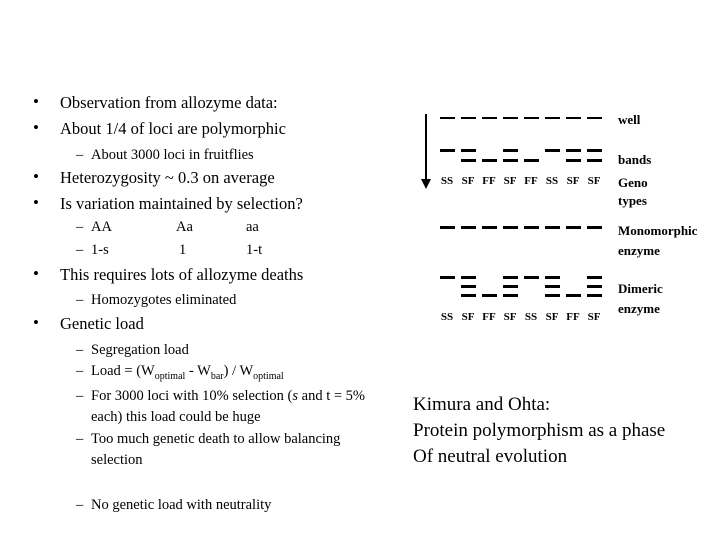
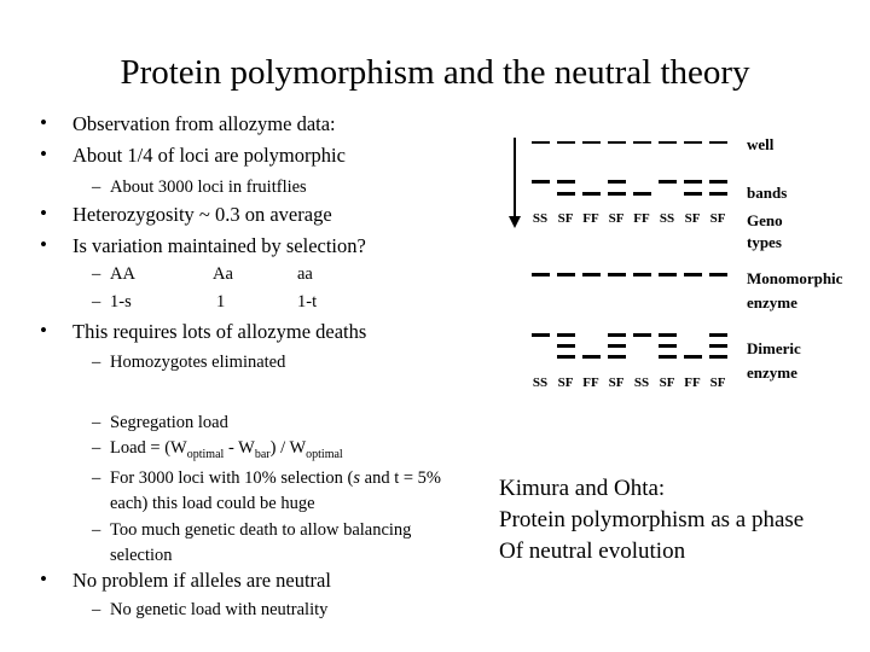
+ Protein polymorphism and the neutral theory
  Observation from allozyme data:
  About 1/4 of loci are polymorphic
  About 3000 loci in fruitflies
  Heterozygosity ~ 0.3 on average
  Is variation maintained by selection?
  AA
  Aa
  aa
  1-s
  1
  1-t
  This requires lots of allozyme deaths
  Homozygotes eliminated
- Genetic load
  Segregation load
  Load = (Woptimal - Wbar) / Woptimal
  For 3000 loci with 10% selection (s and t = 5% each) this load could be huge
  Too much genetic death to allow balancing selection
+ No problem if alleles are neutral
  No genetic load with neutrality
  SS
  SF
  FF
  SF
  FF
  SS
  SF
  SF
  SS
  SF
  FF
  SF
  SS
  SF
  FF
  SF
  well
  bands
  Geno
  types
  Monomorphic
  enzyme
  Dimeric
  enzyme
  Kimura and Ohta:
  Protein polymorphism as a phase
  Of neutral evolution
